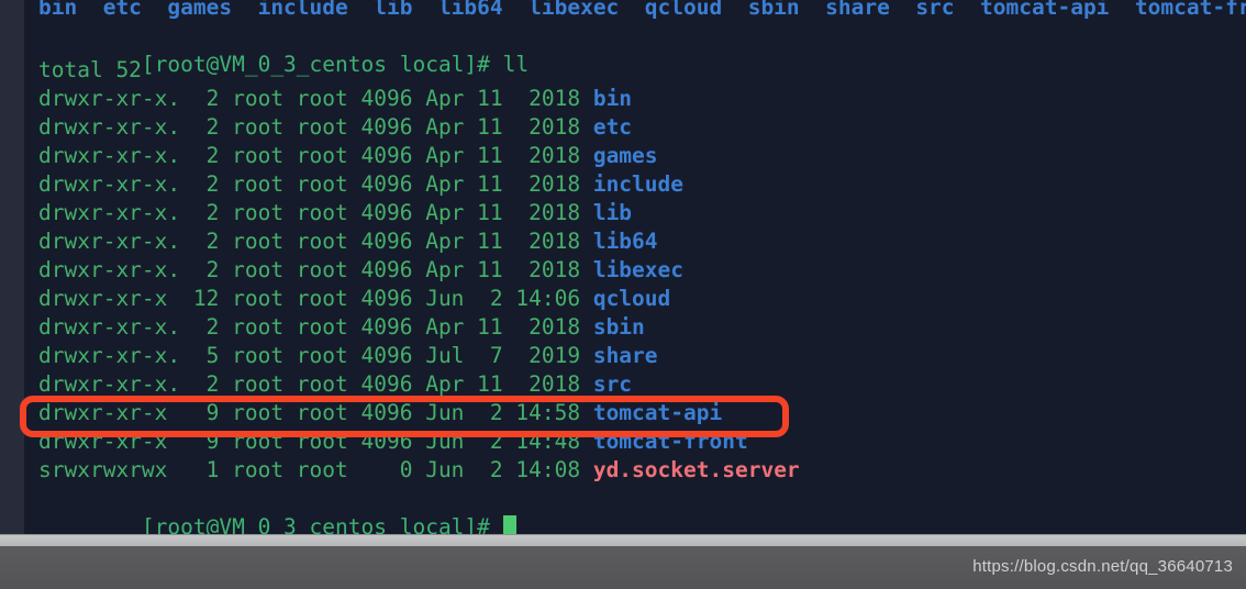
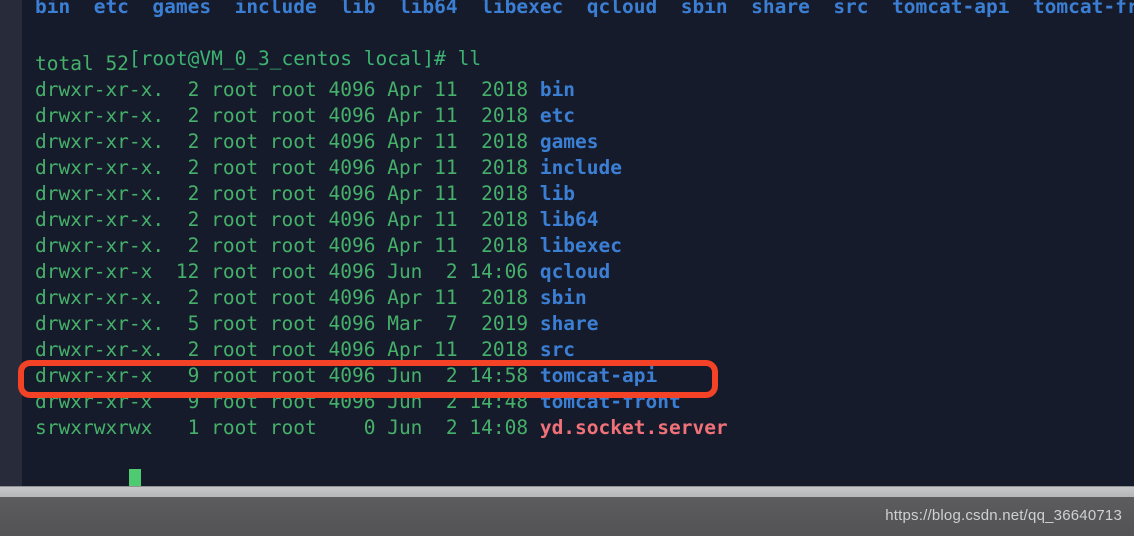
  bin etc games include lib lib64 libexec qcloud sbin share src tomcat-api tomcat-fr
  [root@VM_0_3_centos local]# ll
  total 52
  drwxr-xr-x. 2 root root 4096 Apr 11 2018 bin
  drwxr-xr-x. 2 root root 4096 Apr 11 2018 etc
  drwxr-xr-x. 2 root root 4096 Apr 11 2018 games
  drwxr-xr-x. 2 root root 4096 Apr 11 2018 include
  drwxr-xr-x. 2 root root 4096 Apr 11 2018 lib
  drwxr-xr-x. 2 root root 4096 Apr 11 2018 lib64
  drwxr-xr-x. 2 root root 4096 Apr 11 2018 libexec
  drwxr-xr-x 12 root root 4096 Jun 2 14:06 qcloud
  drwxr-xr-x. 2 root root 4096 Apr 11 2018 sbin
- drwxr-xr-x. 5 root root 4096 Jul 7 2019 share
+ drwxr-xr-x. 5 root root 4096 Mar 7 2019 share
  drwxr-xr-x. 2 root root 4096 Apr 11 2018 src
  drwxr-xr-x 9 root root 4096 Jun 2 14:58 tomcat-api
  drwxr-xr-x 9 root root 4096 Jun 2 14:48 tomcat-front
  srwxrwxrwx 1 root root 0 Jun 2 14:08 yd.socket.server
- [root@VM_0_3_centos local]#
  https://blog.csdn.net/qq_36640713
